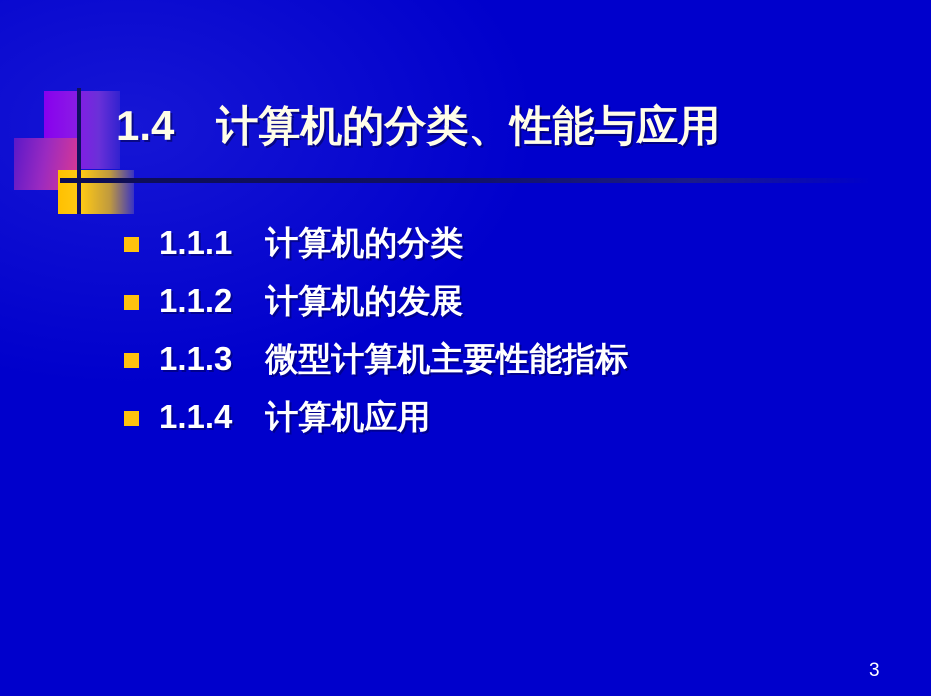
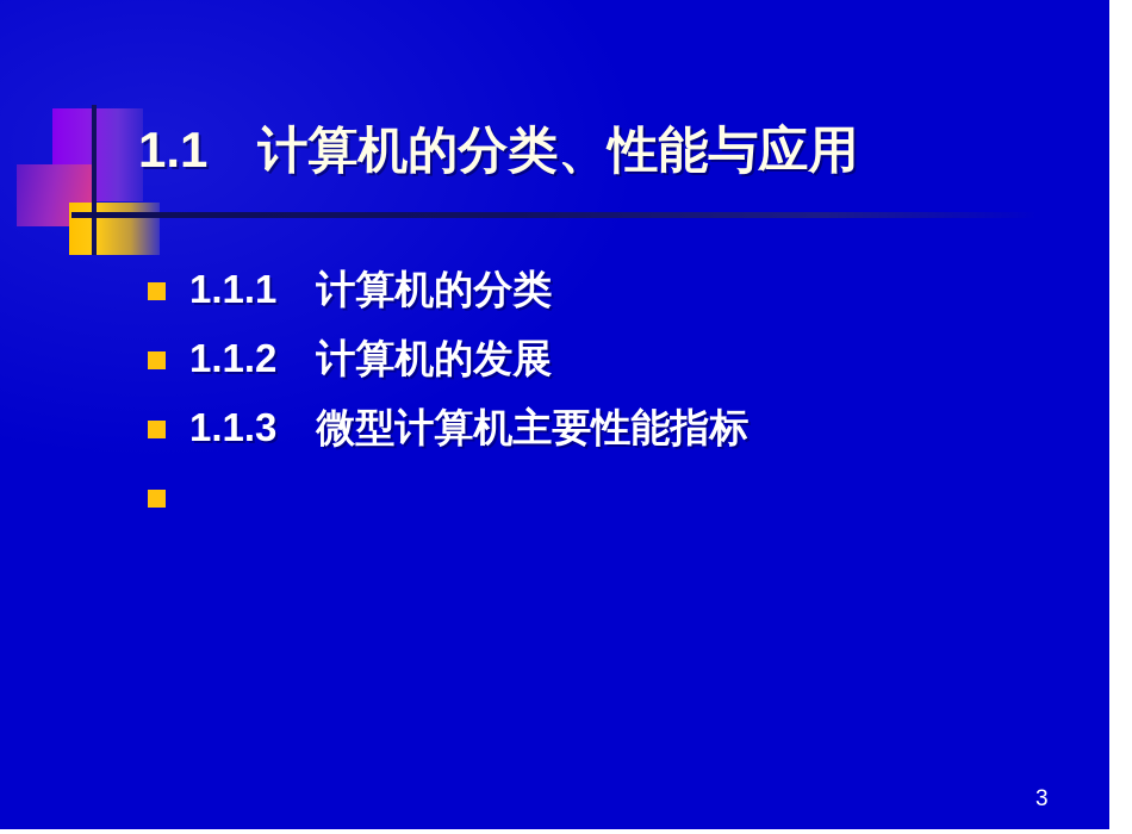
- 1.4 计算机的分类、性能与应用
+ 1.1 计算机的分类、性能与应用
  1.1.1 计算机的分类
  1.1.2 计算机的发展
  1.1.3 微型计算机主要性能指标
- 1.1.4 计算机应用
  3
